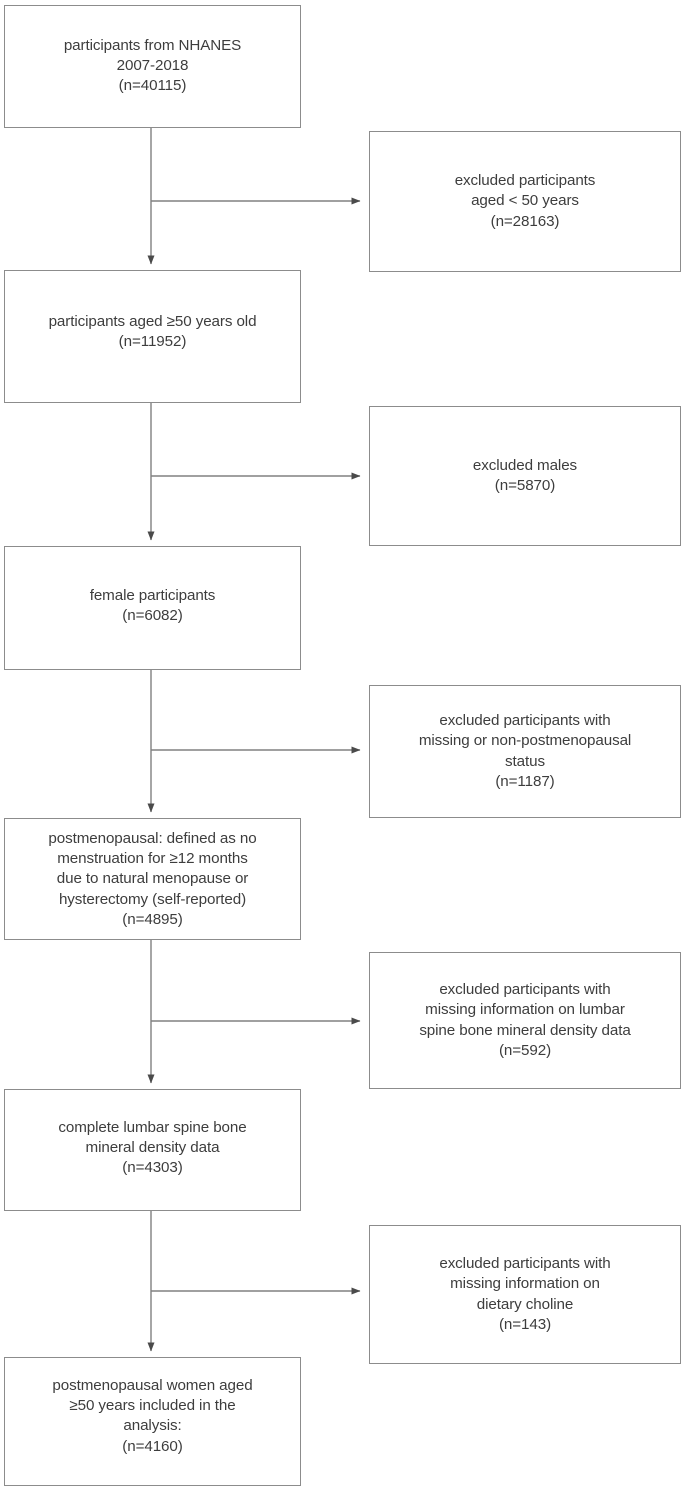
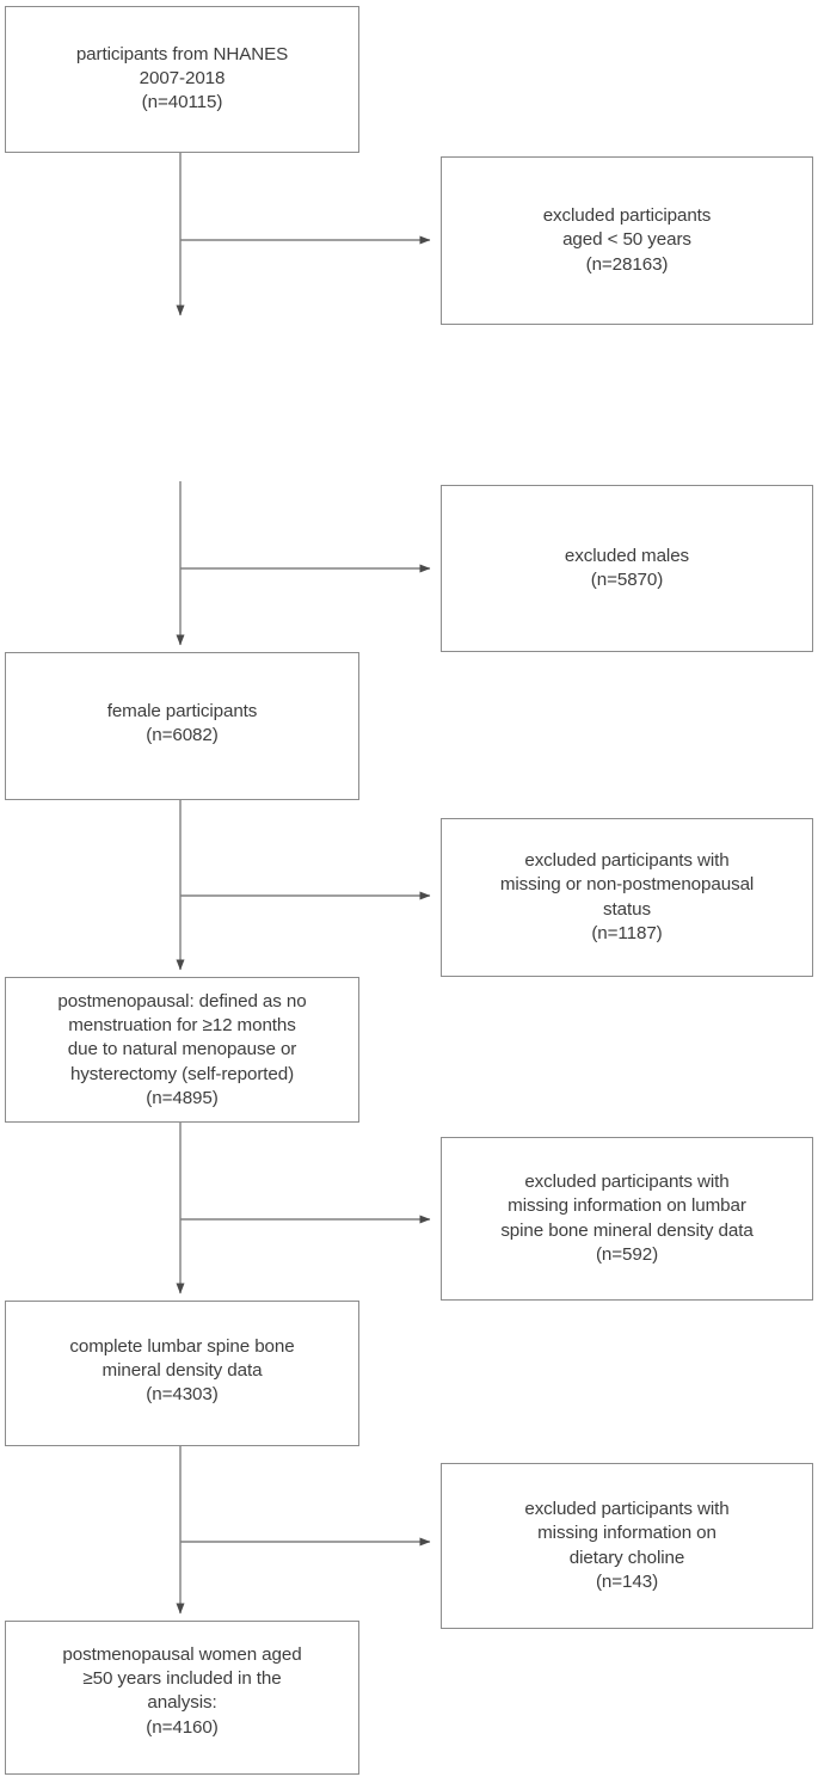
  participants from NHANES
  2007-2018
  (n=40115)
- participants aged ≥50 years old
- (n=11952)
  female participants
  (n=6082)
  postmenopausal: defined as no
  menstruation for ≥12 months
  due to natural menopause or
  hysterectomy (self-reported)
  (n=4895)
  complete lumbar spine bone
  mineral density data
  (n=4303)
  postmenopausal women aged
  ≥50 years included in the
  analysis:
  (n=4160)
  excluded participants
  aged < 50 years
  (n=28163)
  excluded males
  (n=5870)
  excluded participants with
  missing or non-postmenopausal
  status
  (n=1187)
  excluded participants with
  missing information on lumbar
  spine bone mineral density data
  (n=592)
  excluded participants with
  missing information on
  dietary choline
  (n=143)
